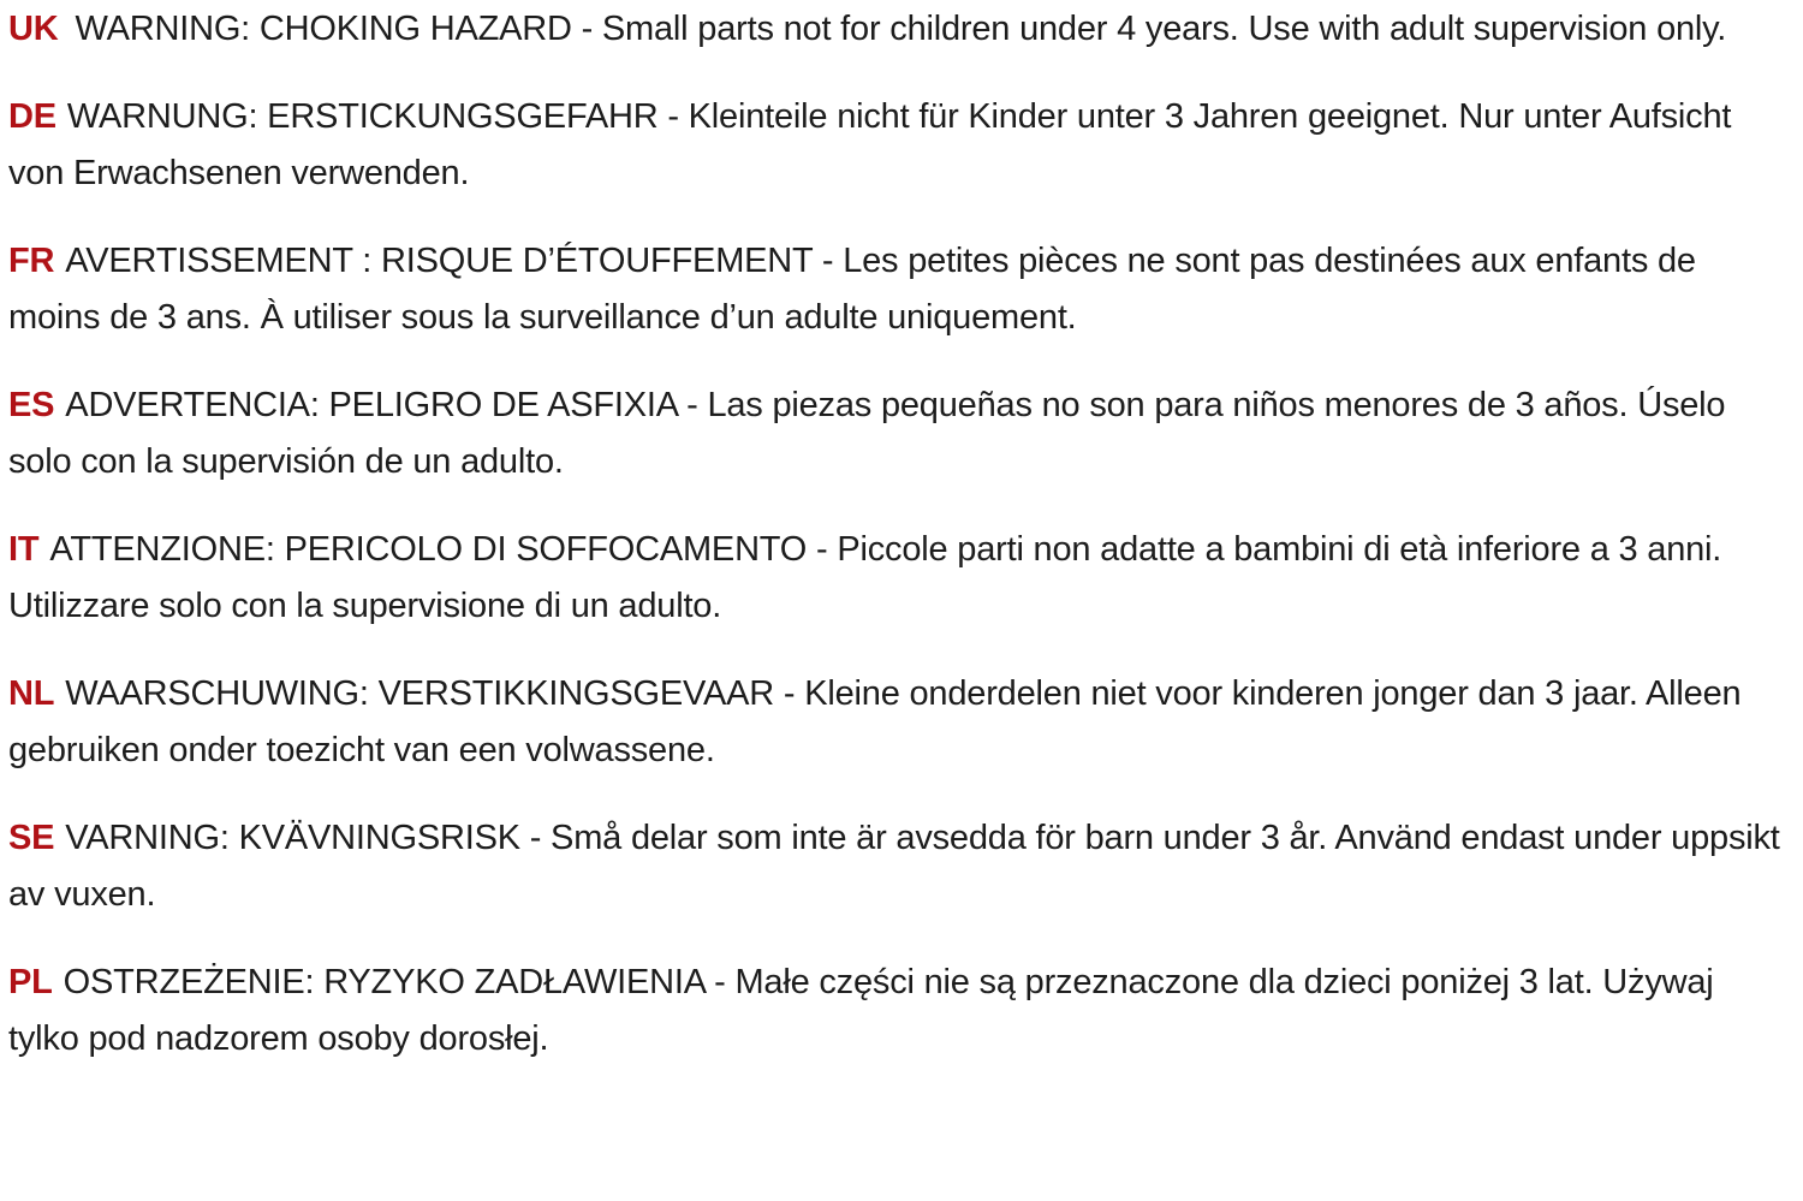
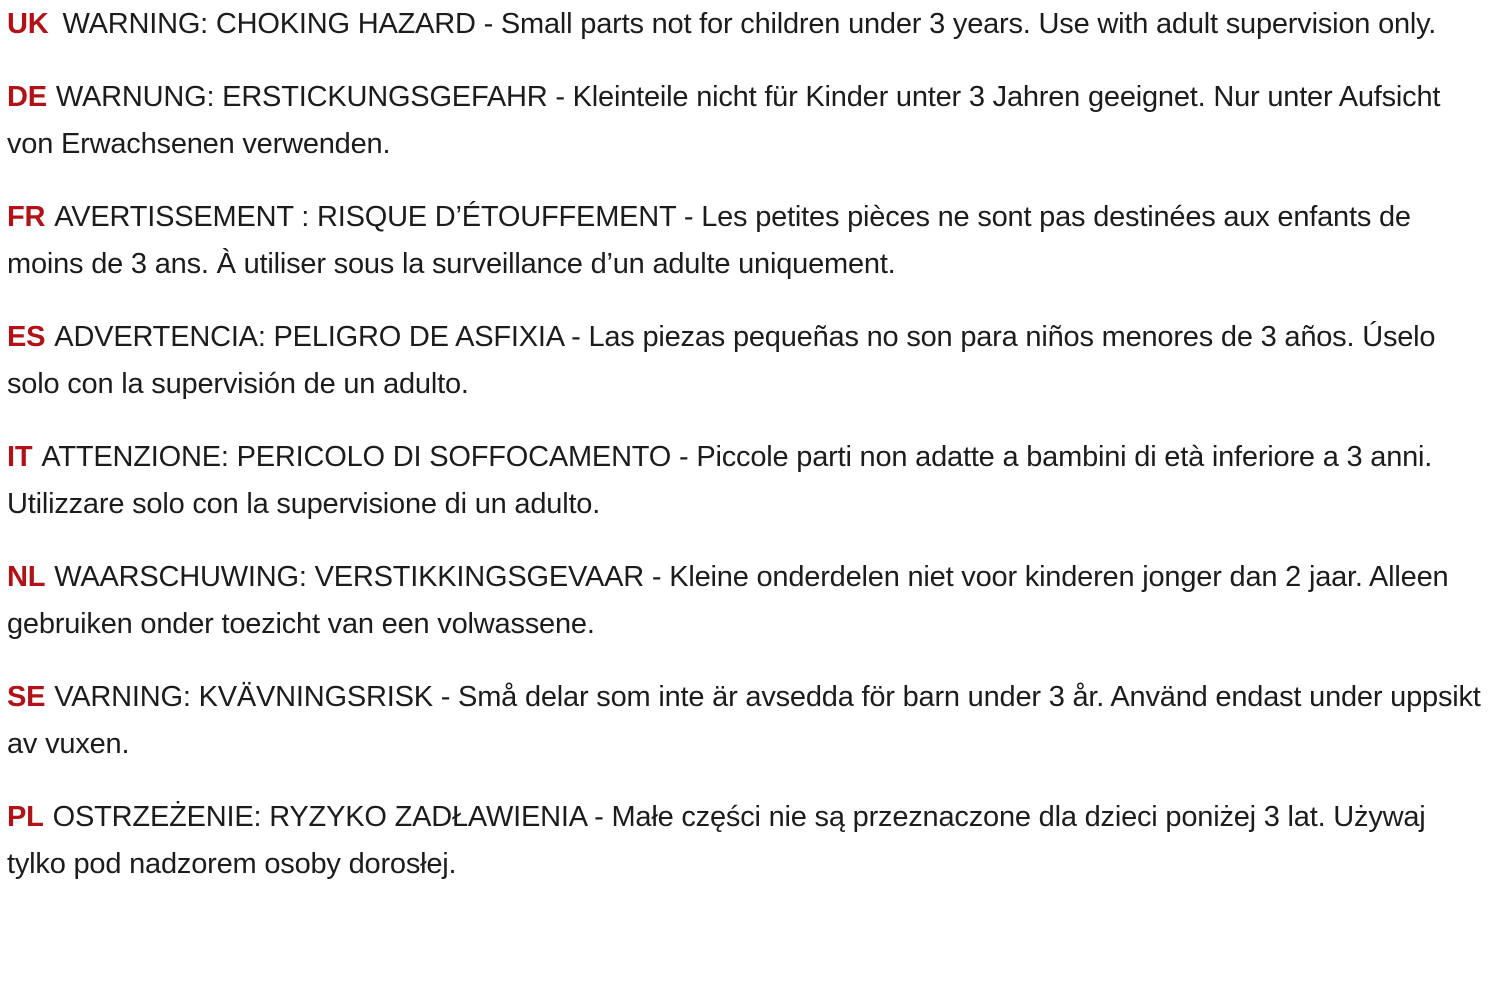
- UK WARNING: CHOKING HAZARD - Small parts not for children under 4 years. Use with adult supervision only.
+ UK WARNING: CHOKING HAZARD - Small parts not for children under 3 years. Use with adult supervision only.
  DE WARNUNG: ERSTICKUNGSGEFAHR - Kleinteile nicht für Kinder unter 3 Jahren geeignet. Nur unter Aufsicht von Erwachsenen verwenden.
  FR AVERTISSEMENT : RISQUE D’ÉTOUFFEMENT - Les petites pièces ne sont pas destinées aux enfants de moins de 3 ans. À utiliser sous la surveillance d’un adulte uniquement.
  ES ADVERTENCIA: PELIGRO DE ASFIXIA - Las piezas pequeñas no son para niños menores de 3 años. Úselo solo con la supervisión de un adulto.
  IT ATTENZIONE: PERICOLO DI SOFFOCAMENTO - Piccole parti non adatte a bambini di età inferiore a 3 anni. Utilizzare solo con la supervisione di un adulto.
- NL WAARSCHUWING: VERSTIKKINGSGEVAAR - Kleine onderdelen niet voor kinderen jonger dan 3 jaar. Alleen gebruiken onder toezicht van een volwassene.
+ NL WAARSCHUWING: VERSTIKKINGSGEVAAR - Kleine onderdelen niet voor kinderen jonger dan 2 jaar. Alleen gebruiken onder toezicht van een volwassene.
  SE VARNING: KVÄVNINGSRISK - Små delar som inte är avsedda för barn under 3 år. Använd endast under uppsikt av vuxen.
  PL OSTRZEŻENIE: RYZYKO ZADŁAWIENIA - Małe części nie są przeznaczone dla dzieci poniżej 3 lat. Używaj tylko pod nadzorem osoby dorosłej.
